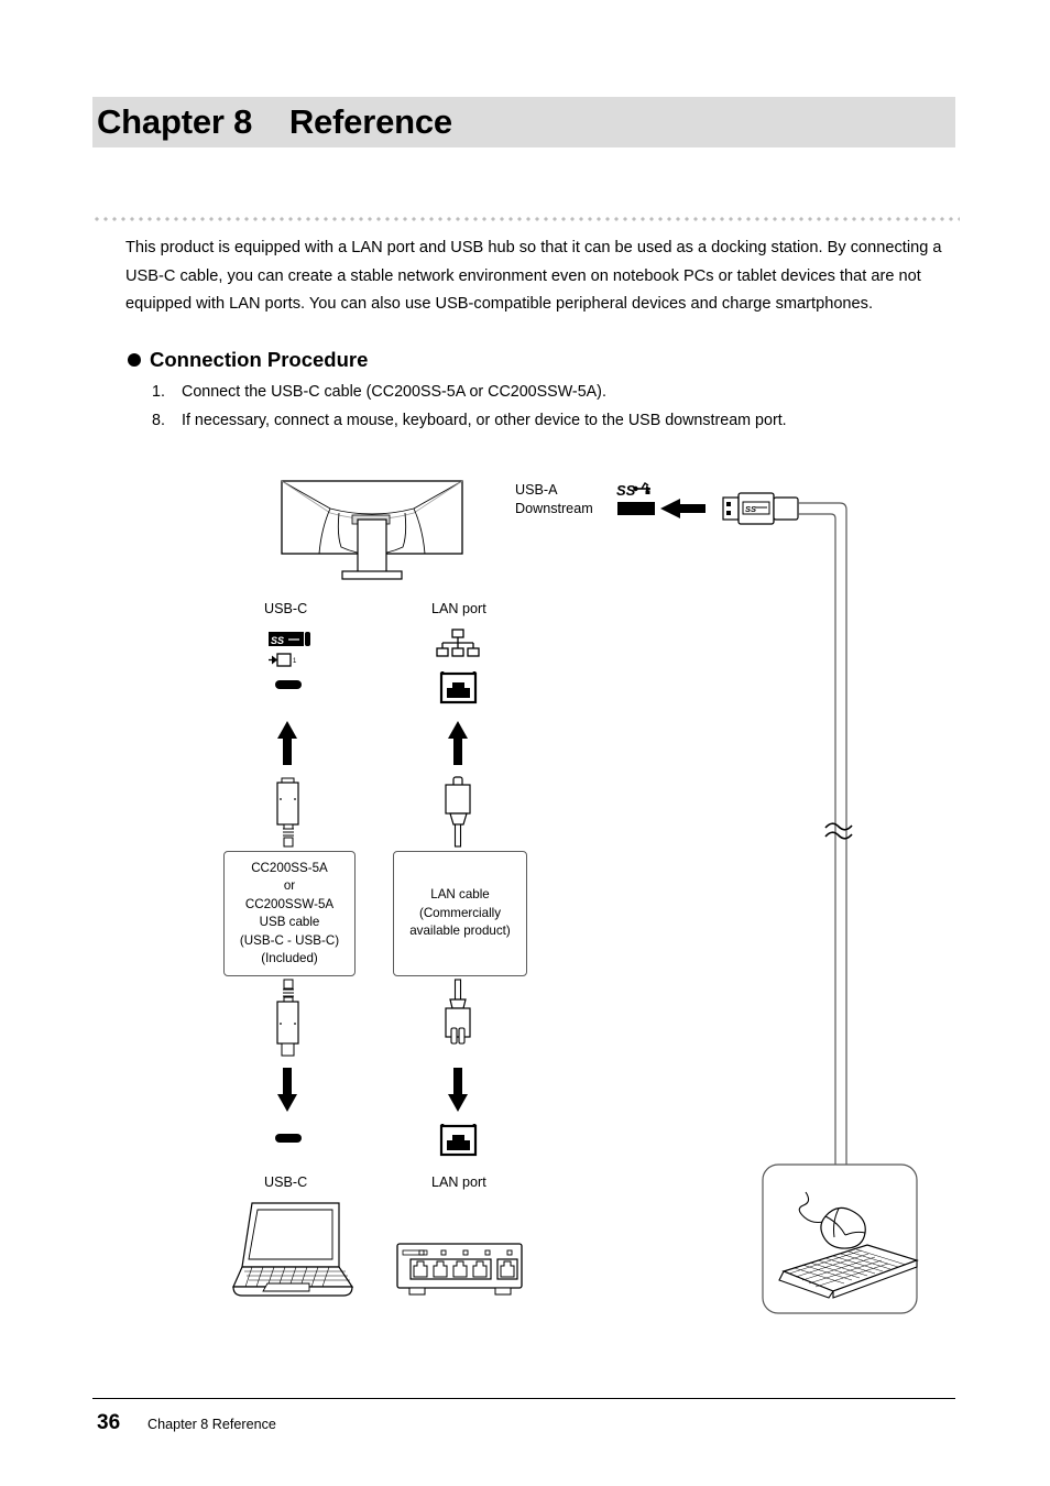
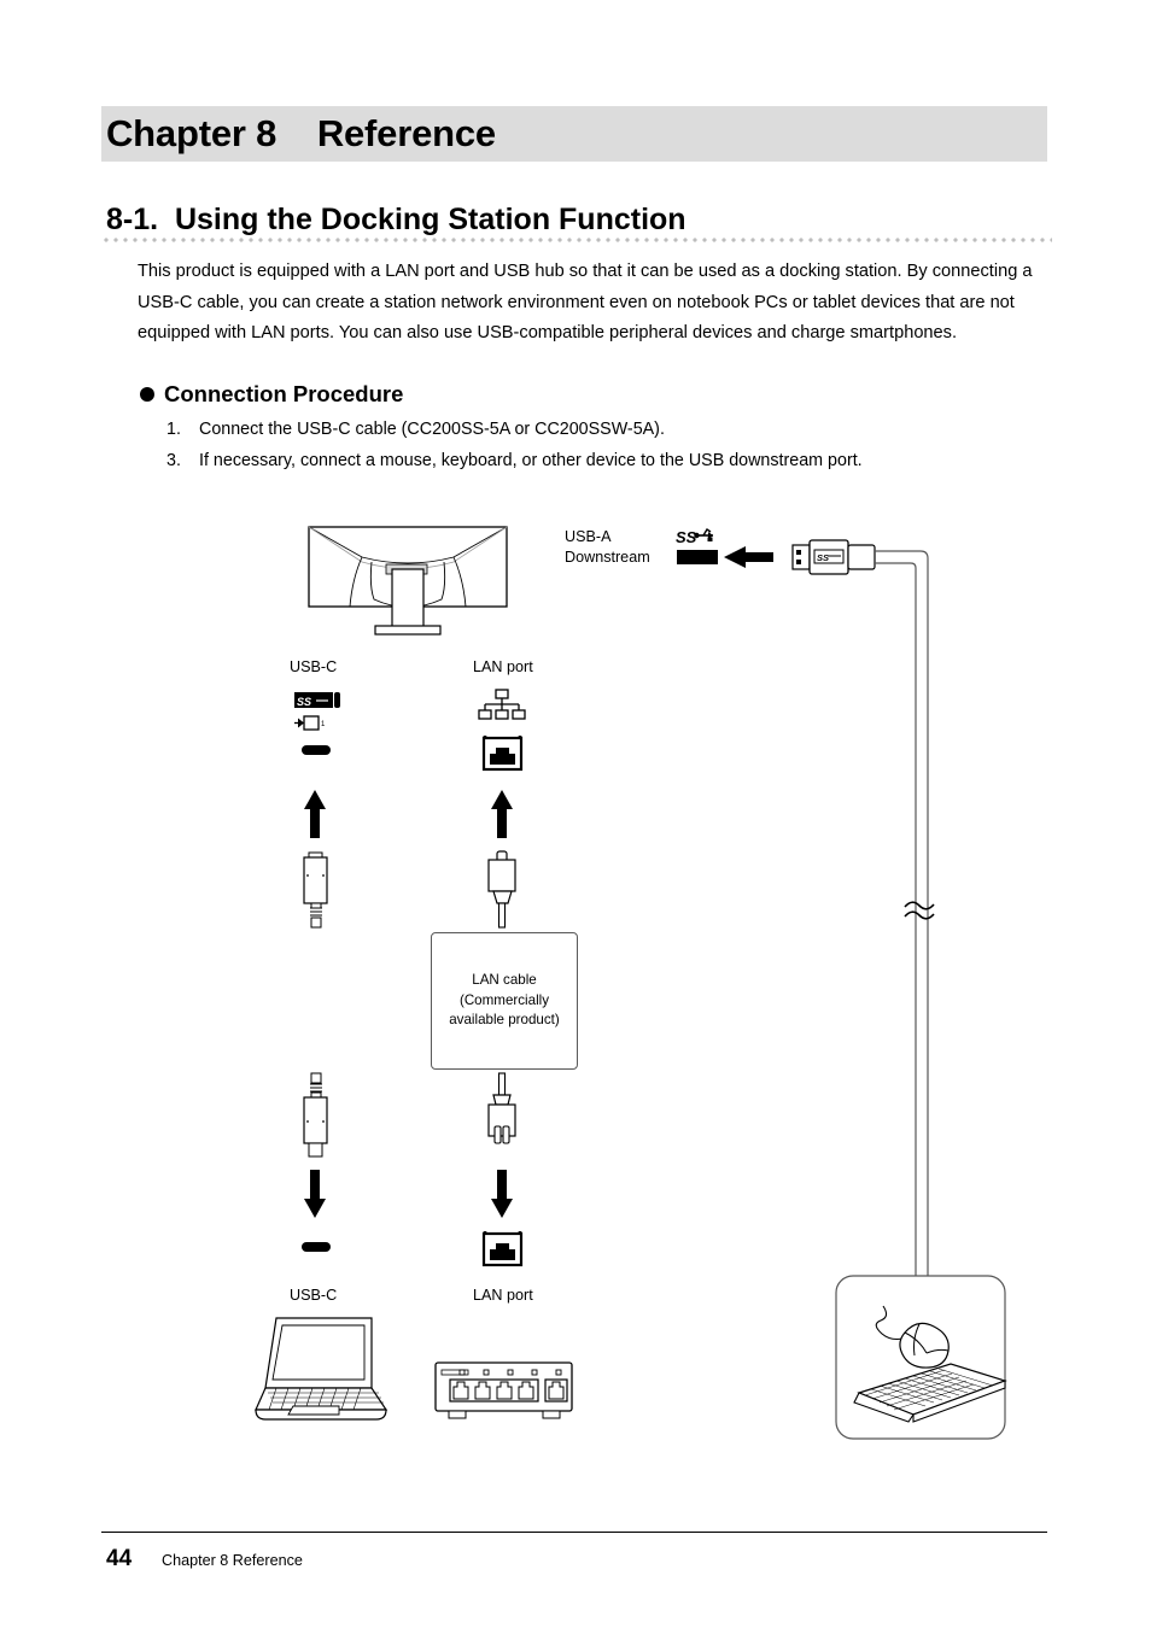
  Chapter 8 Reference
+ 8-1. Using the Docking Station Function
- This product is equipped with a LAN port and USB hub so that it can be used as a docking station. By connecting a USB-C cable, you can create a stable network environment even on notebook PCs or tablet devices that are not equipped with LAN ports. You can also use USB-compatible peripheral devices and charge smartphones.
+ This product is equipped with a LAN port and USB hub so that it can be used as a docking station. By connecting a USB-C cable, you can create a station network environment even on notebook PCs or tablet devices that are not equipped with LAN ports. You can also use USB-compatible peripheral devices and charge smartphones.
  Connection Procedure
  1.
  Connect the USB-C cable (CC200SS-5A or CC200SSW-5A).
- 8.
+ 3.
  If necessary, connect a mouse, keyboard, or other device to the USB downstream port.
  SS
  SS
  SS
  USB-A
  Downstream
  USB-C
  LAN port
  USB-C
  LAN port
- CC200SS-5A
- or
- CC200SSW-5A
- USB cable
- (USB-C - USB-C)
- (Included)
  LAN cable
  (Commercially
  available product)
- 36
+ 44
  Chapter 8 Reference
